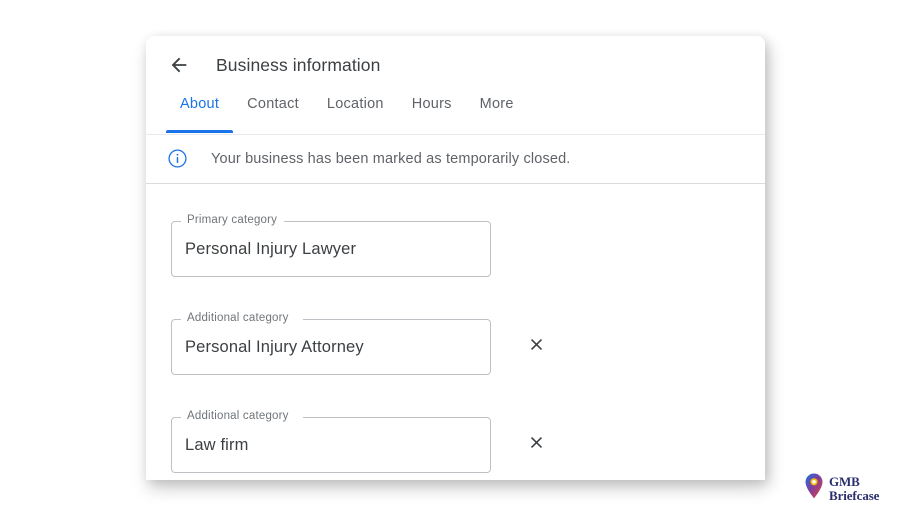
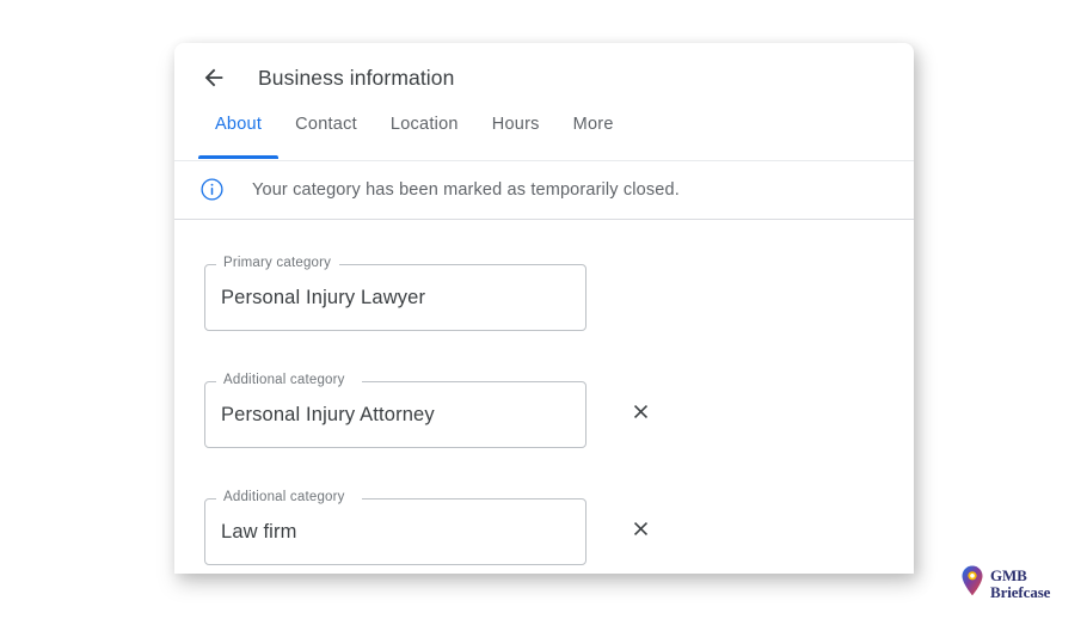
  Business information
  About
  Contact
  Location
  Hours
  More
- Your business has been marked as temporarily closed.
+ Your category has been marked as temporarily closed.
  Primary category
  Personal Injury Lawyer
  Additional category
  Personal Injury Attorney
  Additional category
  Law firm
  GMB
  Briefcase
